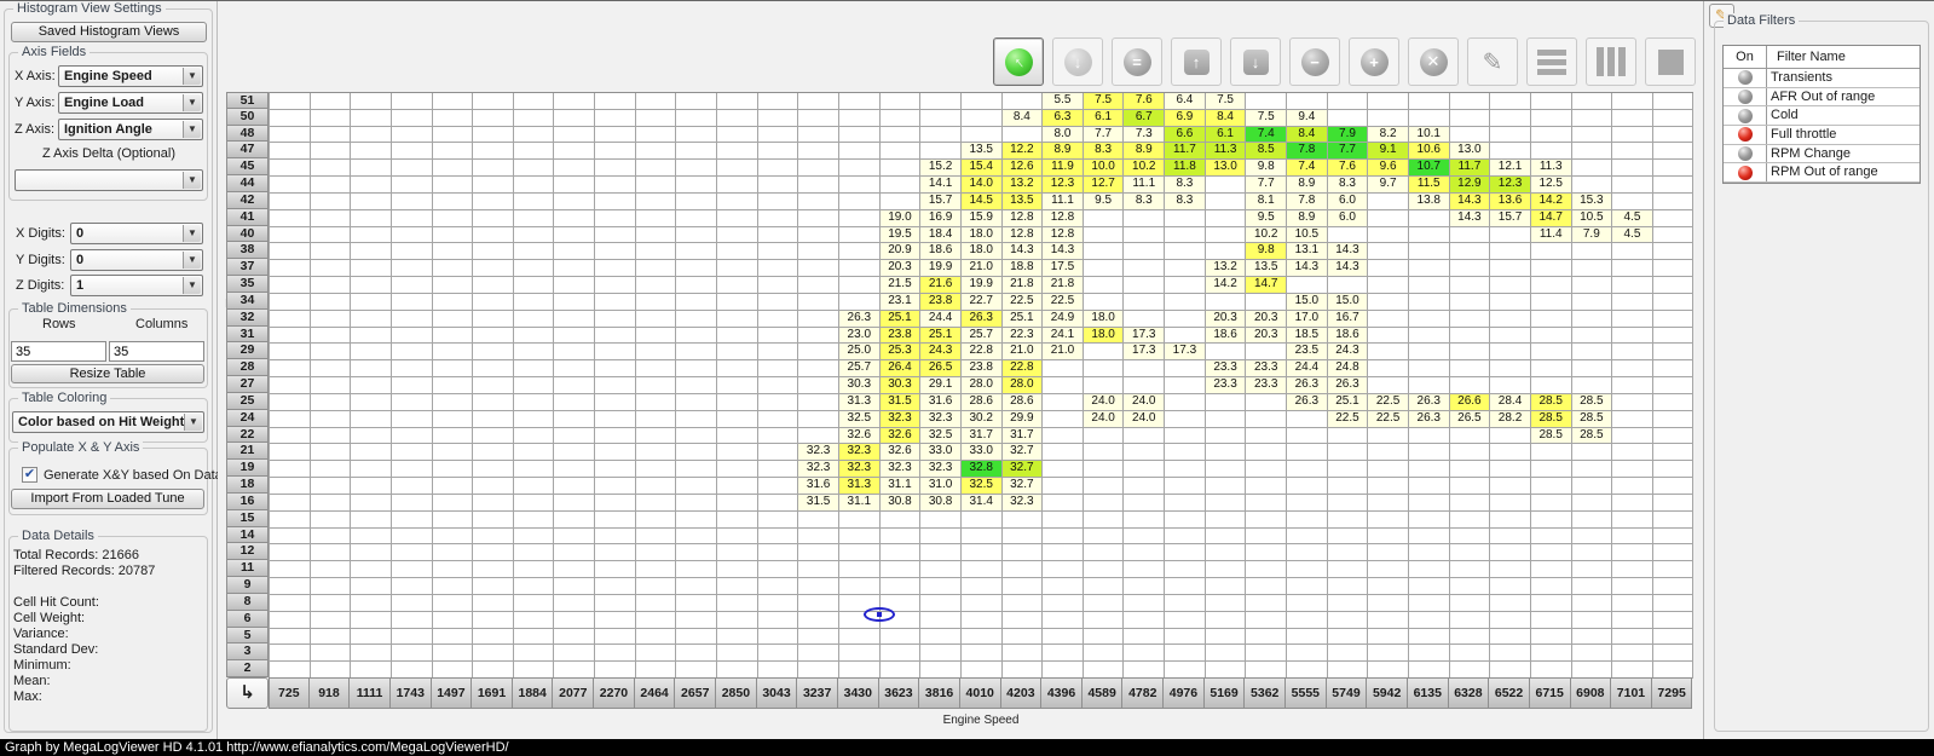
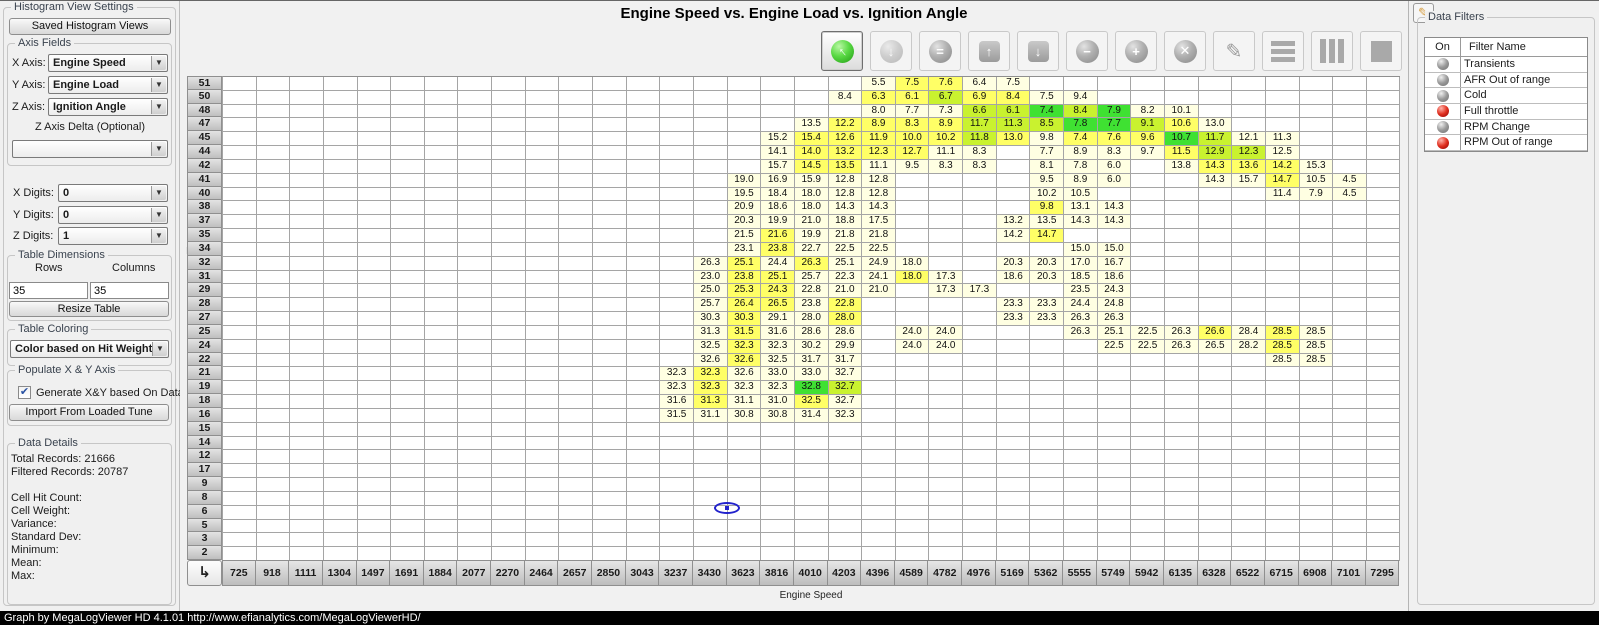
  Histogram View Settings
  Saved Histogram Views
  Axis Fields
  X Axis:
  Engine Speed
  ▼
  Y Axis:
  Engine Load
  ▼
  Z Axis:
  Ignition Angle
  ▼
  Z Axis Delta (Optional)
  ▼
  X Digits:
  0
  ▼
  Y Digits:
  0
  ▼
  Z Digits:
  1
  ▼
  Table Dimensions
  Rows
  Columns
  35
  35
  Resize Table
  Table Coloring
  Color based on Hit Weight
  ▼
  Populate X & Y Axis
  ✔
  Generate X&Y based On Dat
  Import From Loaded Tune
  Data Details
  Total Records: 21666
  Filtered Records: 20787
  Cell Hit Count:
  Cell Weight:
  Variance:
  Standard Dev:
  Minimum:
  Mean:
  Max:
+ Engine Speed vs. Engine Load vs. Ignition Angle
  ↓
  =
  ↑
  ↓
  −
  +
  ✕
  ✎
  51
  50
  48
  47
  45
  44
  42
  41
  40
  38
  37
  35
  34
  32
  31
  29
  28
  27
  25
  24
  22
  21
  19
  18
  16
  15
  14
  12
- 11
+ 17
  9
  8
  6
  5
  3
  2
  5.5
  7.5
  7.6
  6.4
  7.5
  8.4
  6.3
  6.1
  6.7
  6.9
  8.4
  7.5
  9.4
  8.0
  7.7
  7.3
  6.6
  6.1
  7.4
  8.4
  7.9
  8.2
  10.1
  13.5
  12.2
  8.9
  8.3
  8.9
  11.7
  11.3
  8.5
  7.8
  7.7
  9.1
  10.6
  13.0
  15.2
  15.4
  12.6
  11.9
  10.0
  10.2
  11.8
  13.0
  9.8
  7.4
  7.6
  9.6
  10.7
  11.7
  12.1
  11.3
  14.1
  14.0
  13.2
  12.3
  12.7
  11.1
  8.3
  7.7
  8.9
  8.3
  9.7
  11.5
  12.9
  12.3
  12.5
  15.7
  14.5
  13.5
  11.1
  9.5
  8.3
  8.3
  8.1
  7.8
  6.0
  13.8
  14.3
  13.6
  14.2
  15.3
  19.0
  16.9
  15.9
  12.8
  12.8
  9.5
  8.9
  6.0
  14.3
  15.7
  14.7
  10.5
  4.5
  19.5
  18.4
  18.0
  12.8
  12.8
  10.2
  10.5
  11.4
  7.9
  4.5
  20.9
  18.6
  18.0
  14.3
  14.3
  9.8
  13.1
  14.3
  20.3
  19.9
  21.0
  18.8
  17.5
  13.2
  13.5
  14.3
  14.3
  21.5
  21.6
  19.9
  21.8
  21.8
  14.2
  14.7
  23.1
  23.8
  22.7
  22.5
  22.5
  15.0
  15.0
  26.3
  25.1
  24.4
  26.3
  25.1
  24.9
  18.0
  20.3
  20.3
  17.0
  16.7
  23.0
  23.8
  25.1
  25.7
  22.3
  24.1
  18.0
  17.3
  18.6
  20.3
  18.5
  18.6
  25.0
  25.3
  24.3
  22.8
  21.0
  21.0
  17.3
  17.3
  23.5
  24.3
  25.7
  26.4
  26.5
  23.8
  22.8
  23.3
  23.3
  24.4
  24.8
  30.3
  30.3
  29.1
  28.0
  28.0
  23.3
  23.3
  26.3
  26.3
  31.3
  31.5
  31.6
  28.6
  28.6
  24.0
  24.0
  26.3
  25.1
  22.5
  26.3
  26.6
  28.4
  28.5
  28.5
  32.5
  32.3
  32.3
  30.2
  29.9
  24.0
  24.0
  22.5
  22.5
  26.3
  26.5
  28.2
  28.5
  28.5
  32.6
  32.6
  32.5
  31.7
  31.7
  28.5
  28.5
  32.3
  32.3
  32.6
  33.0
  33.0
  32.7
  32.3
  32.3
  32.3
  32.3
  32.8
  32.7
  31.6
  31.3
  31.1
  31.0
  32.5
  32.7
  31.5
  31.1
  30.8
  30.8
  31.4
  32.3
  725
  918
  1111
- 1743
+ 1304
  1497
  1691
  1884
  2077
  2270
  2464
  2657
  2850
  3043
  3237
  3430
  3623
  3816
  4010
  4203
  4396
  4589
  4782
  4976
  5169
  5362
  5555
  5749
  5942
  6135
  6328
  6522
  6715
  6908
  7101
  7295
  ↳
  Engine Speed
  ✎
  Data Filters
  On
  Filter Name
  Transients
  AFR Out of range
  Cold
  Full throttle
  RPM Change
  RPM Out of range
  Graph by MegaLogViewer HD 4.1.01 http://www.efianalytics.com/MegaLogViewerHD/
